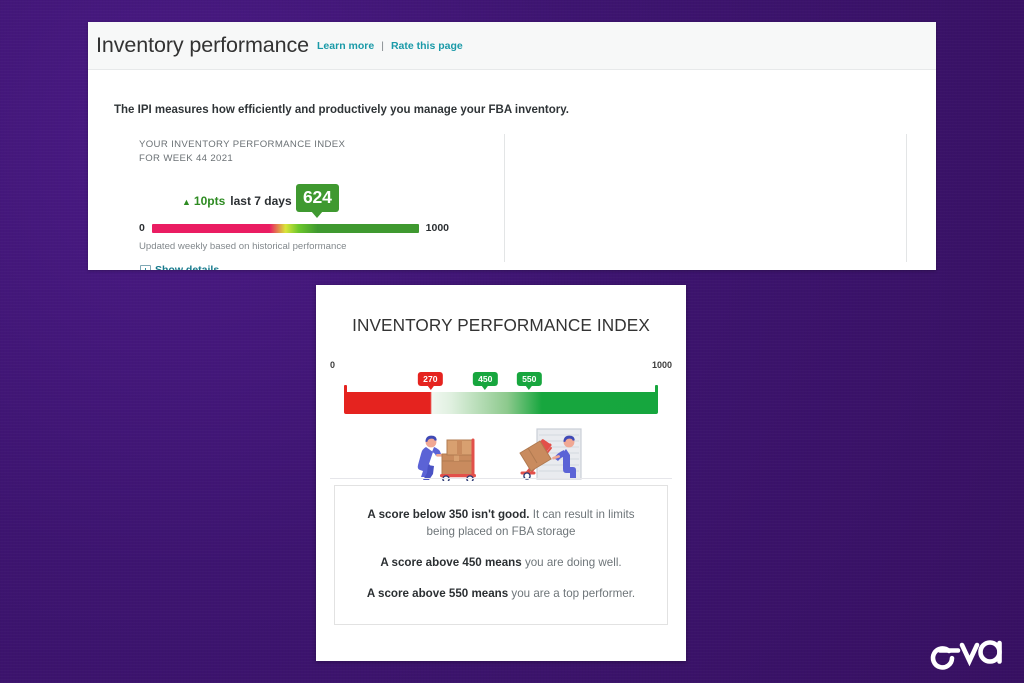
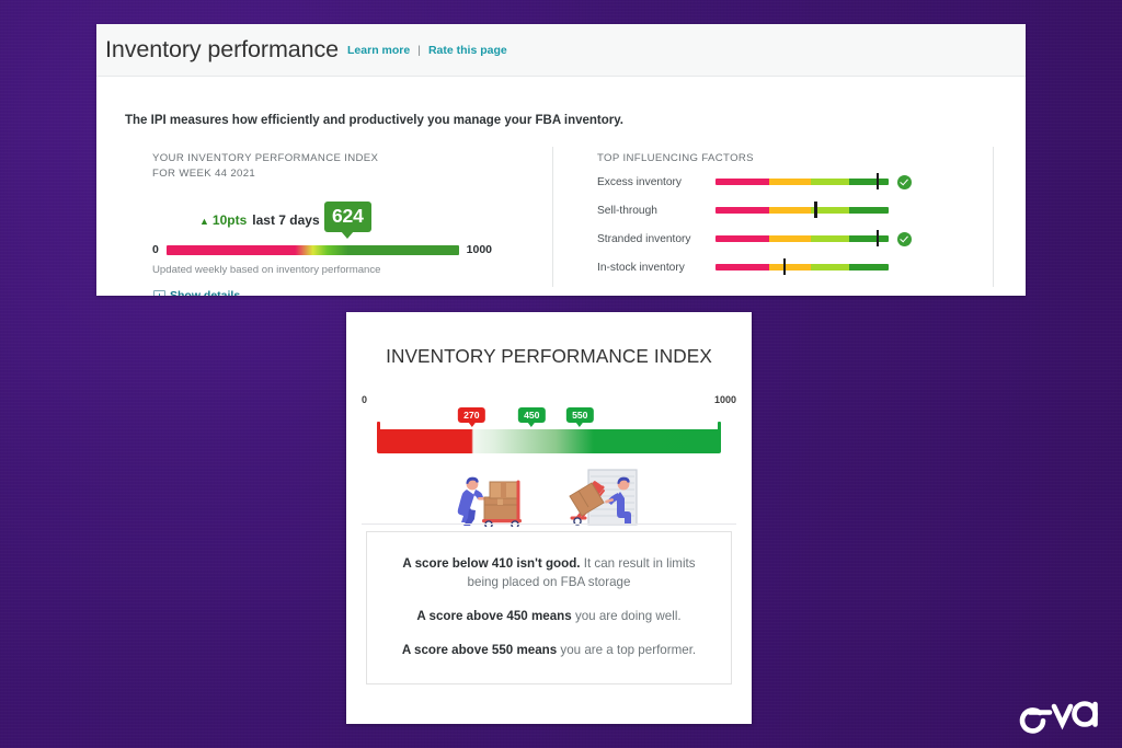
  Inventory performance
  Learn more
  |
  Rate this page
  The IPI measures how efficiently and productively you manage your FBA inventory.
  YOUR INVENTORY PERFORMANCE INDEX
  FOR WEEK 44 2021
  ▲
  10pts
  last 7 days
  624
  0
  1000
- Updated weekly based on historical performance
+ Updated weekly based on inventory performance
+ TOP INFLUENCING FACTORS
+ Excess inventory
+ Sell-through
+ Stranded inventory
+ In-stock inventory
  INVENTORY PERFORMANCE INDEX
  0
  1000
  270
  450
  550
- A score below 350 isn't good. It can result in limits being placed on FBA storage
+ A score below 410 isn't good. It can result in limits being placed on FBA storage
  A score above 450 means you are doing well.
  A score above 550 means you are a top performer.
